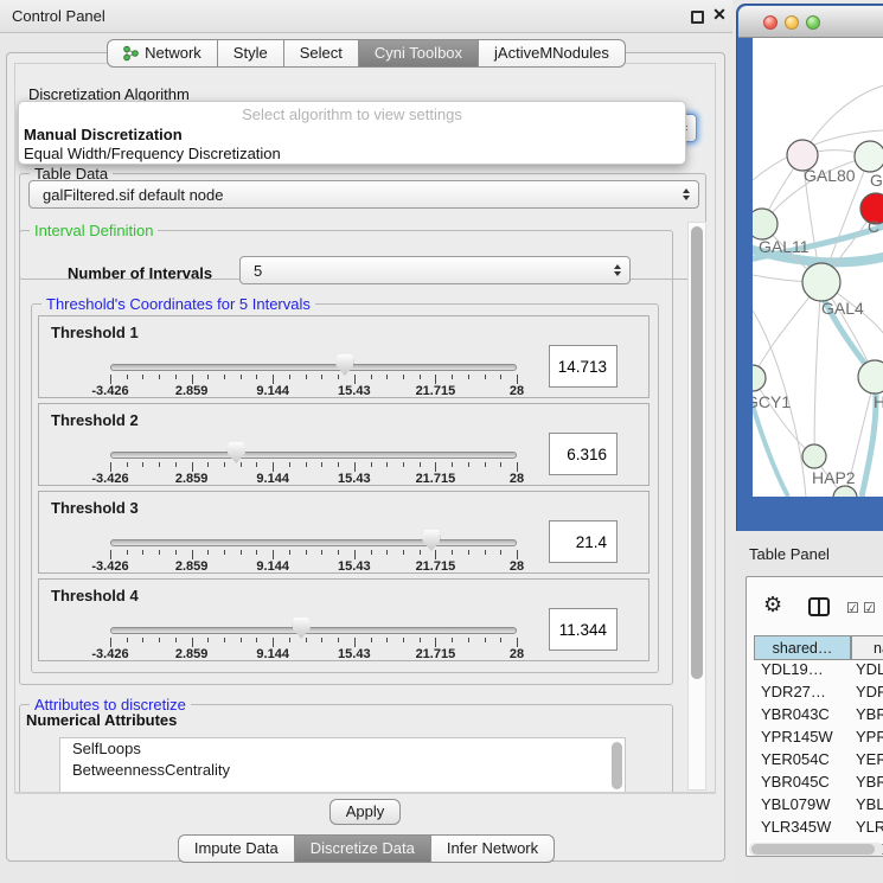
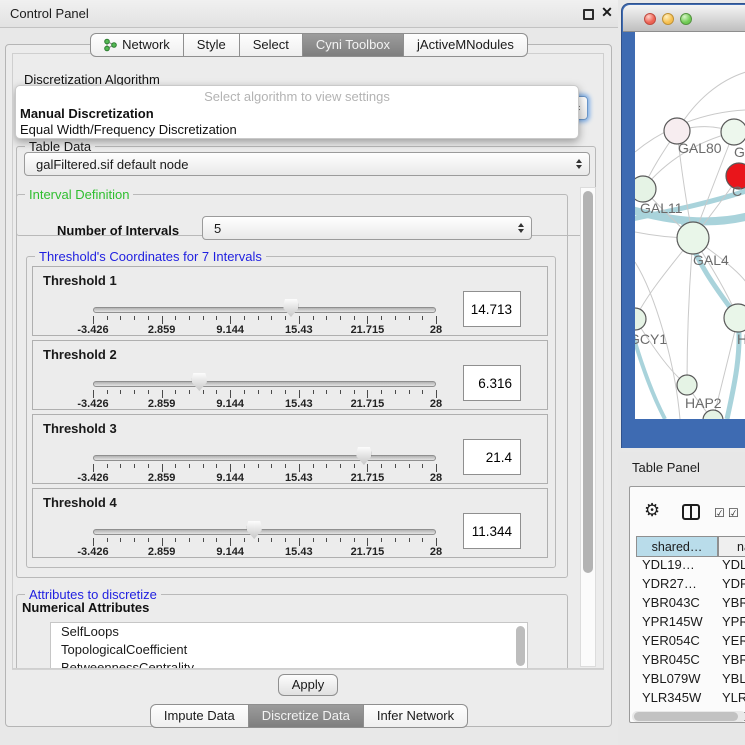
  Control Panel
  ✕
  Network
  Style
  Select
  Cyni Toolbox
  jActiveMNodules
  Discretization Algorithm
  Select algorithm to view settings
  Manual Discretization
  Equal Width/Frequency Discretization
  Table Data
  galFiltered.sif default node
  Interval Definition
  Number of Intervals
  5
- Threshold's Coordinates for 5 Intervals
+ Threshold's Coordinates for 7 Intervals
  Threshold 1
  -3.426
  2.859
  9.144
  15.43
  21.715
  28
  14.713
  Threshold 2
  -3.426
  2.859
  9.144
  15.43
  21.715
  28
  6.316
  Threshold 3
  -3.426
  2.859
  9.144
  15.43
  21.715
  28
  21.4
  Threshold 4
  -3.426
  2.859
  9.144
  15.43
  21.715
  28
  11.344
  Attributes to discretize
  Numerical Attributes
  SelfLoops
+ TopologicalCoefficient
  BetweennessCentrality
  Apply
  Impute Data
  Discretize Data
  Infer Network
  GAL80
  C
  GAL11
  GAL4
  GCY1
  H
  HAP2
  Table Panel
  ⚙
  ☑
  ☑
  shared…
  YDL19…
  YDL
  YDR27…
  YBR043C
  YBR
  YPR145W
  YPR
  YER054C
  YER
  YBR045C
  YBR
  YBL079W
  YBL
  YLR345W
  YLR
